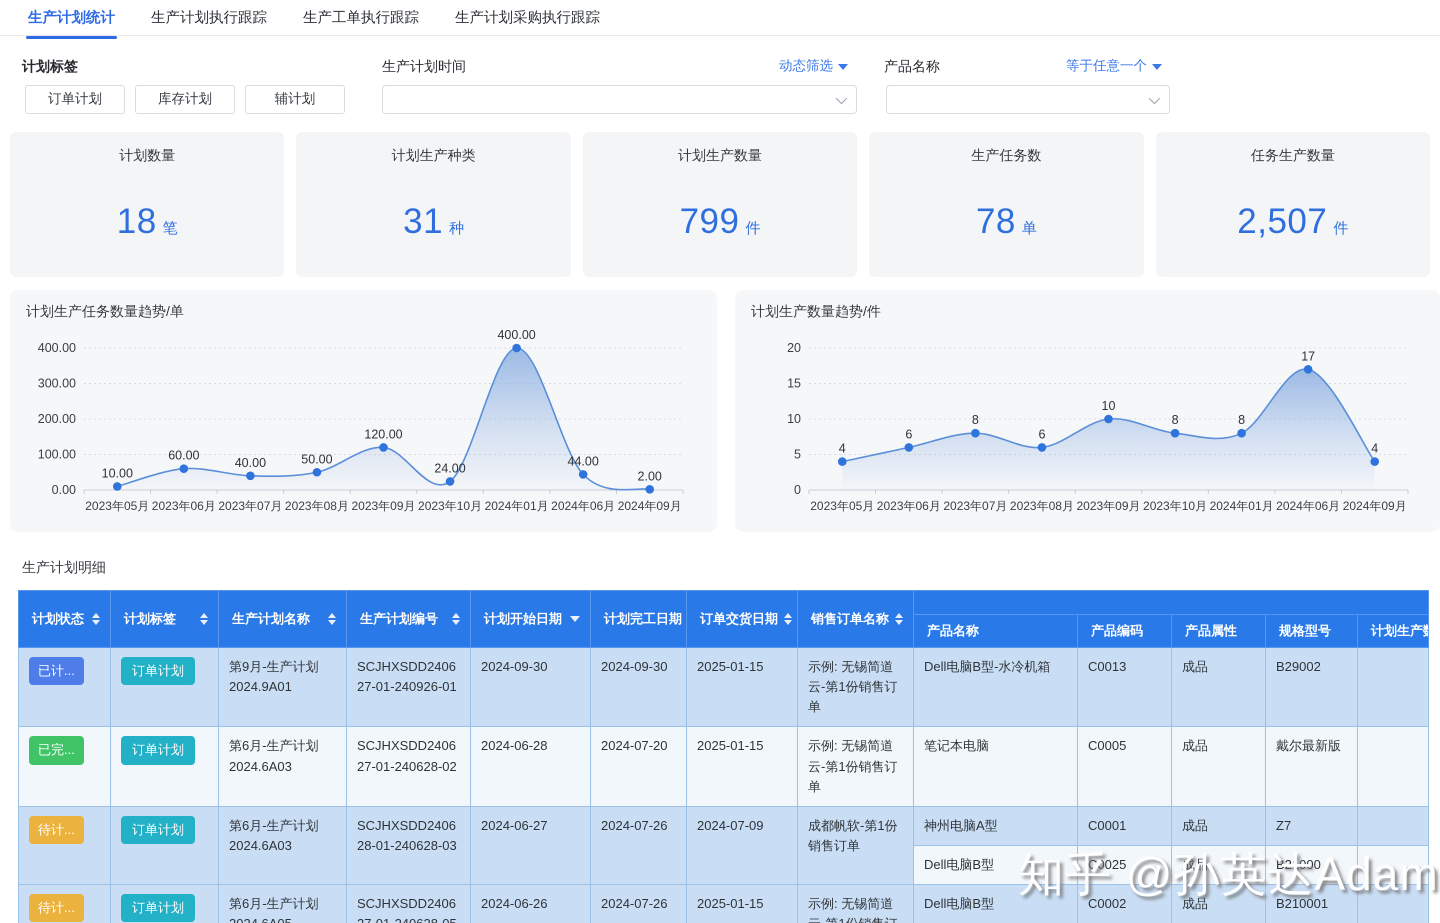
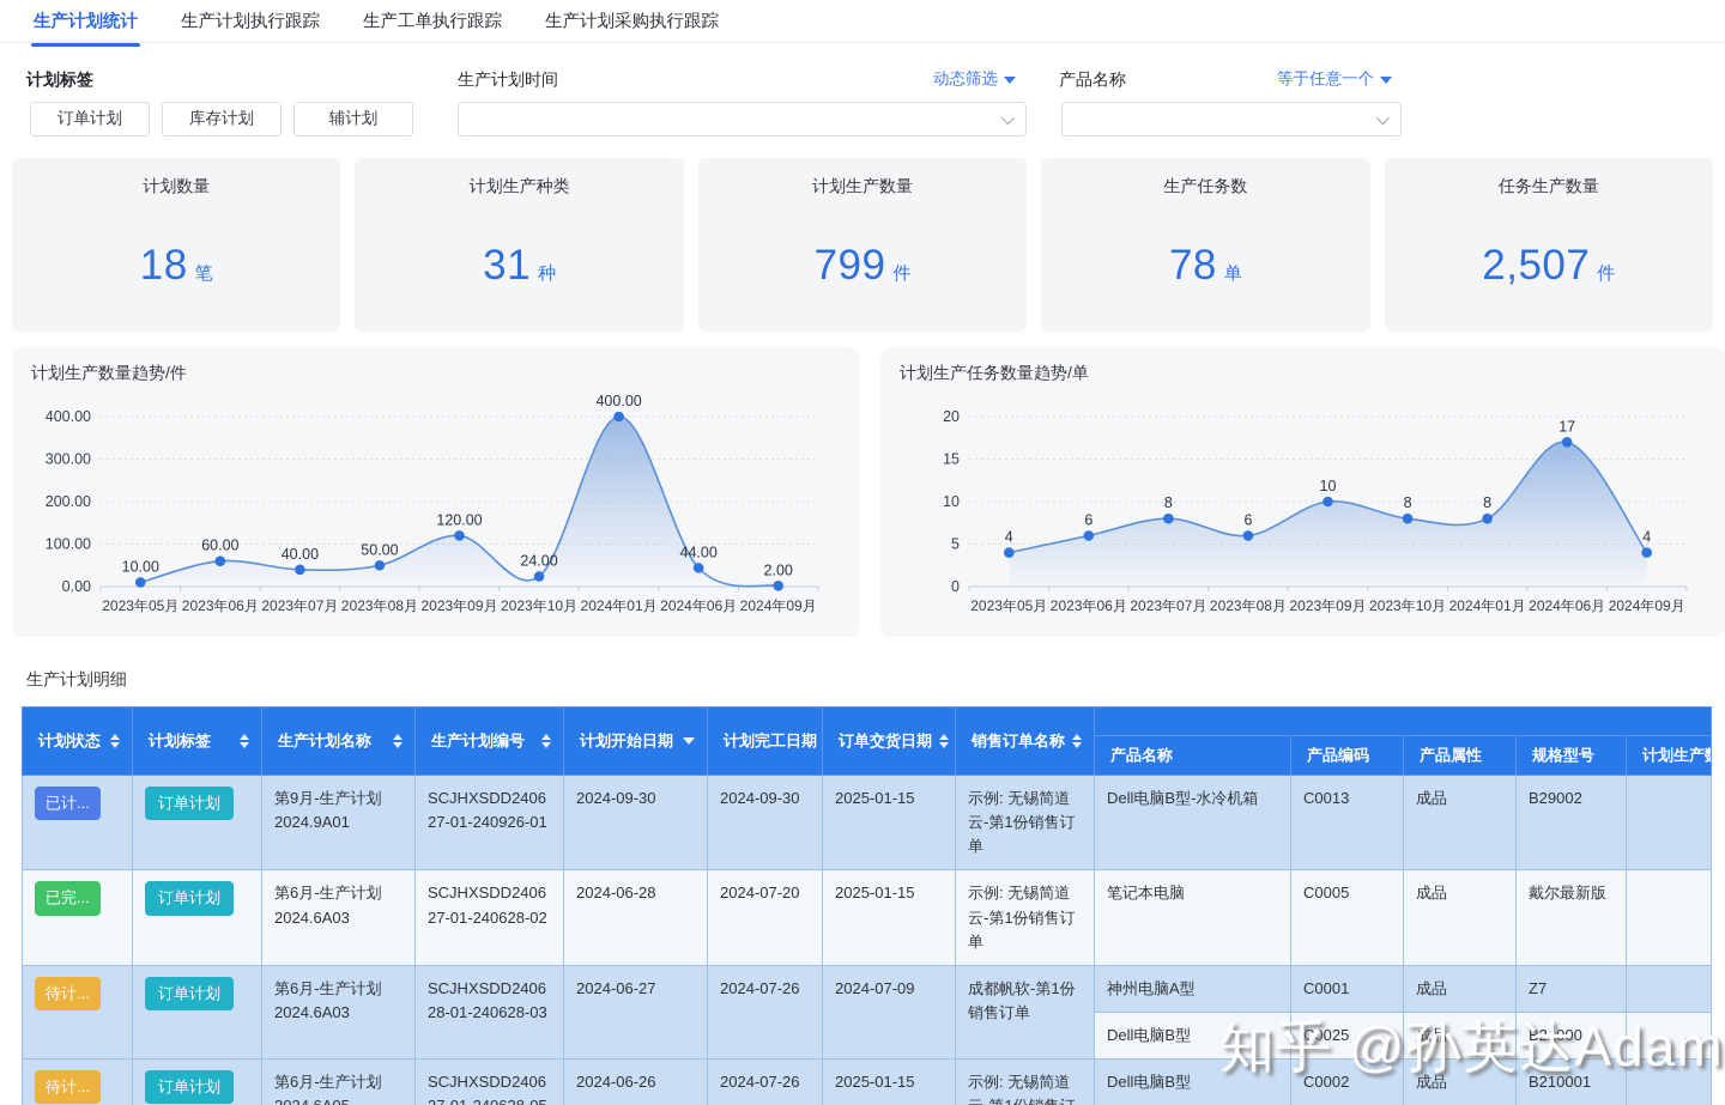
  生产计划统计
  生产计划执行跟踪
  生产工单执行跟踪
  生产计划采购执行跟踪
  计划标签
  订单计划
  库存计划
  辅计划
  生产计划时间
  动态筛选
  产品名称
  等于任意一个
  计划数量
  18 笔
  计划生产种类
  31 种
  计划生产数量
  799 件
  生产任务数
  78 单
  任务生产数量
  2,507 件
- 计划生产任务数量趋势/单
+ 计划生产数量趋势/件
  0.00
  100.00
  200.00
  300.00
  400.00
  10.00
  60.00
  40.00
  50.00
  120.00
  24.00
  400.00
  44.00
  2.00
  2023年05月
  2023年06月
  2023年07月
  2023年08月
  2023年09月
  2023年10月
  2024年01月
  2024年06月
  2024年09月
- 计划生产数量趋势/件
+ 计划生产任务数量趋势/单
  0
  5
  10
  15
  20
  4
  6
  8
  6
  10
  8
  8
  17
  4
  2023年05月
  2023年06月
  2023年07月
  2023年08月
  2023年09月
  2023年10月
  2024年01月
  2024年06月
  2024年09月
  生产计划明细
  计划状态	计划标签	生产计划名称	生产计划编号	计划开始日期	计划完工日期	订单交货日期	销售订单名称
  产品名称	产品编码	产品属性	规格型号	计划生产
  已计...	订单计划	第9月-生产计划 2024.9A01	SCJHXSDD240627-01-240926-01	2024-09-30	2024-09-30	2025-01-15	示例: 无锡简道云-第1份销售订单	Dell电脑B型-水冷机箱	C0013	成品	B29002
  已完...	订单计划	第6月-生产计划 2024.6A03	SCJHXSDD240627-01-240628-02	2024-06-28	2024-07-20	2025-01-15	示例: 无锡简道云-第1份销售订单	笔记本电脑	C0005	成品	戴尔最新版
  待计...	订单计划	第6月-生产计划 2024.6A03	SCJHXSDD240628-01-240628-03	2024-06-27	2024-07-26	2024-07-09	成都帆软-第1份销售订单	神州电脑A型	C0001	成品	Z7
  Dell电脑B型	C0025	成品	B21000
  待计...	订单计划	第6月-生产计划	SCJHXSDD2406	2024-06-26	2024-07-26	2025-01-15	示例: 无锡简道	Dell电脑B型	C0002	成品	B210001
  知乎 @孙英达Adam
